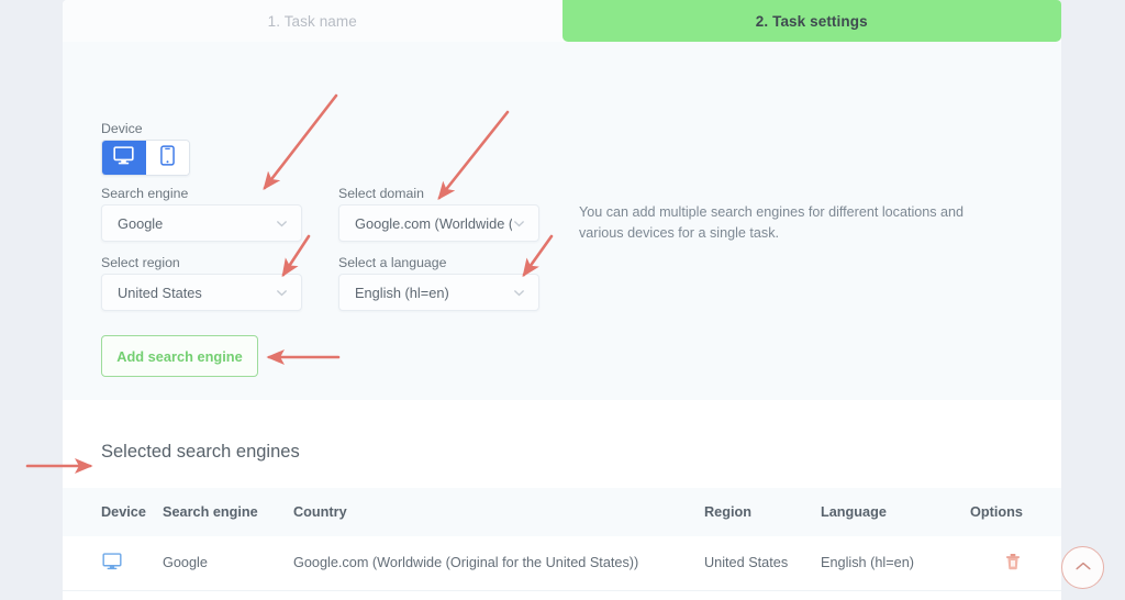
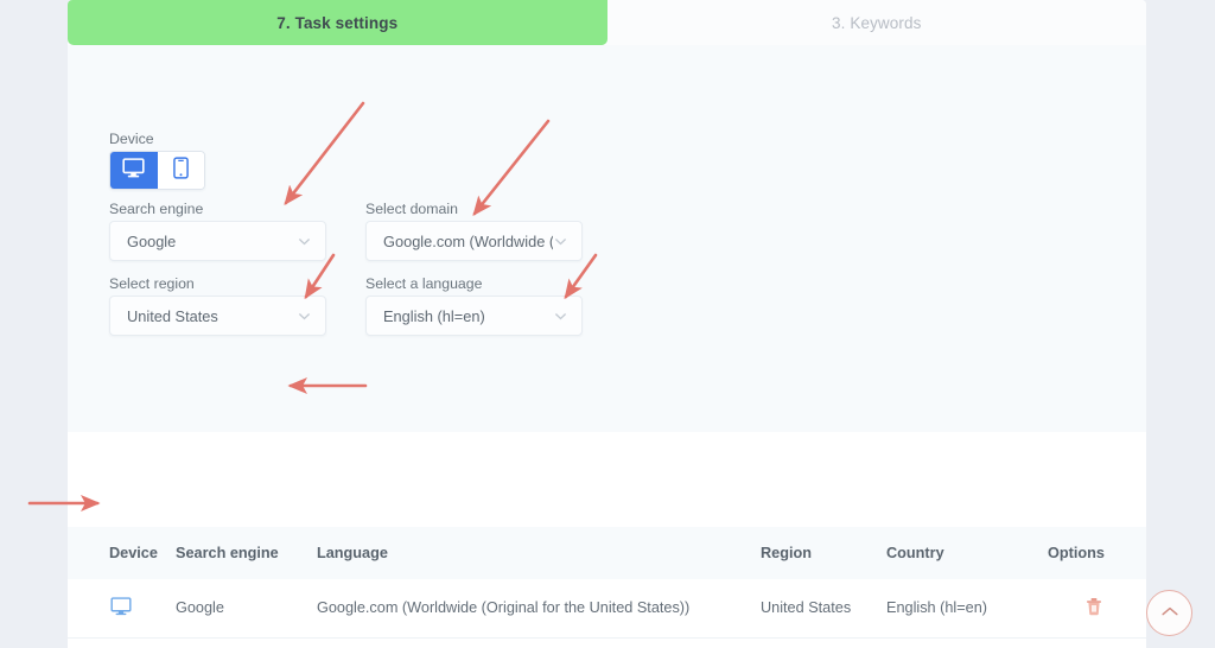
- 1. Task name
- 2. Task settings
+ 7. Task settings
+ 3. Keywords
  Device
  Search engine
  Select domain
  Select region
  Select a language
  Google
  Google.com (Worldwide (
  United States
  English (hl=en)
- You can add multiple search engines for different locations and various devices for a single task.
- Add search engine
- Selected search engines
  Device
  Search engine
- Country
+ Language
  Region
- Language
+ Country
  Options
  Google
  Google.com (Worldwide (Original for the United States))
  United States
  English (hl=en)
